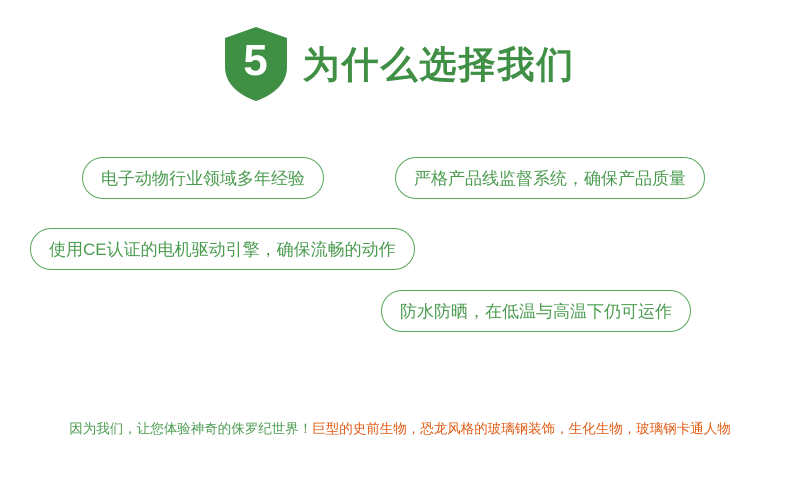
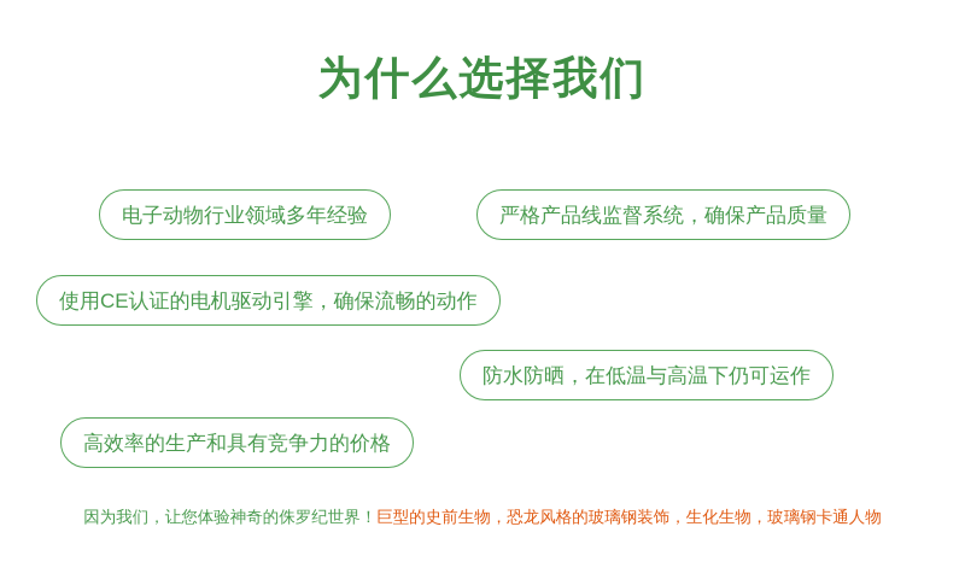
- 5
  为什么选择我们
  电子动物行业领域多年经验
  严格产品线监督系统，确保产品质量
  使用CE认证的电机驱动引擎，确保流畅的动作
  防水防晒，在低温与高温下仍可运作
+ 高效率的生产和具有竞争力的价格
  因为我们，让您体验神奇的侏罗纪世界！巨型的史前生物，恐龙风格的玻璃钢装饰，生化生物，玻璃钢卡通人物
